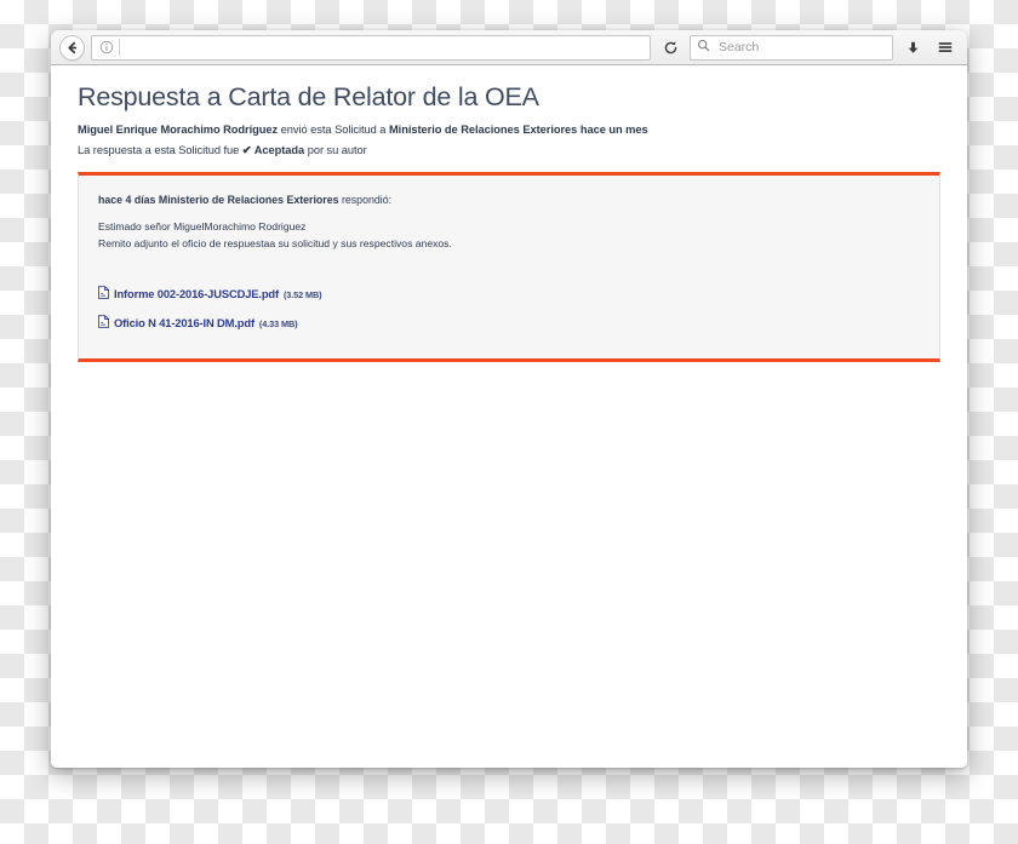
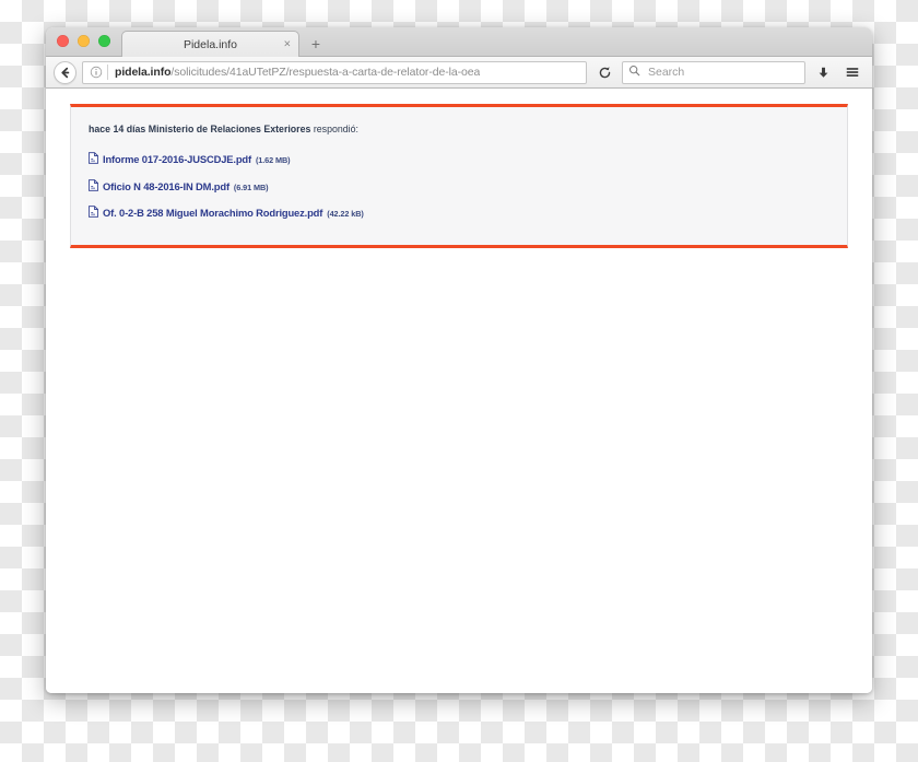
+ Pidela.info
+ ×
+ +
+ pidela.info/solicitudes/41aUTetPZ/respuesta-a-carta-de-relator-de-la-oea
  Search
- Respuesta a Carta de Relator de la OEA
- Miguel Enrique Morachimo Rodríguez envió esta Solicitud a Ministerio de Relaciones Exteriores hace un mes
- La respuesta a esta Solicitud fue ✔ Aceptada por su autor
- hace 4 días Ministerio de Relaciones Exteriores respondió:
+ hace 14 días Ministerio de Relaciones Exteriores respondió:
- Estimado señor MiguelMorachimo Rodriguez
- Remito adjunto el oficio de respuestaa su solicitud y sus respectivos anexos.
- Informe 002-2016-JUSCDJE.pdf
+ Informe 017-2016-JUSCDJE.pdf
- (3.52 MB)
+ (1.62 MB)
- Oficio N 41-2016-IN DM.pdf
+ Oficio N 48-2016-IN DM.pdf
- (4.33 MB)
+ (6.91 MB)
+ Of. 0-2-B 258 Miguel Morachimo Rodriguez.pdf
+ (42.22 kB)
